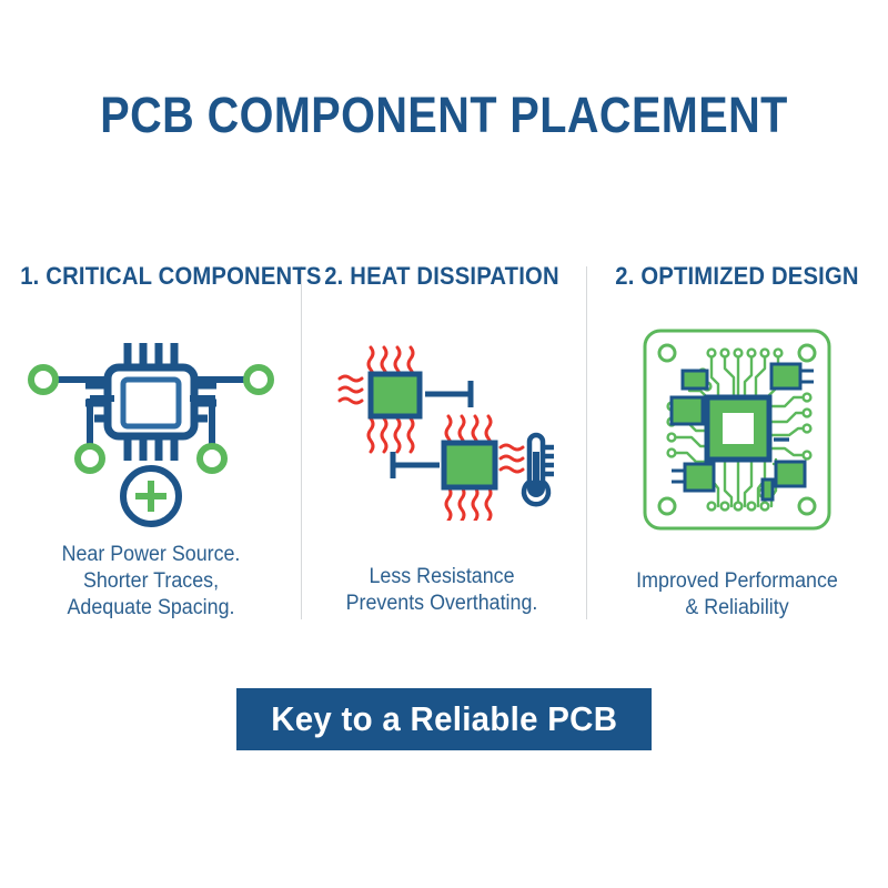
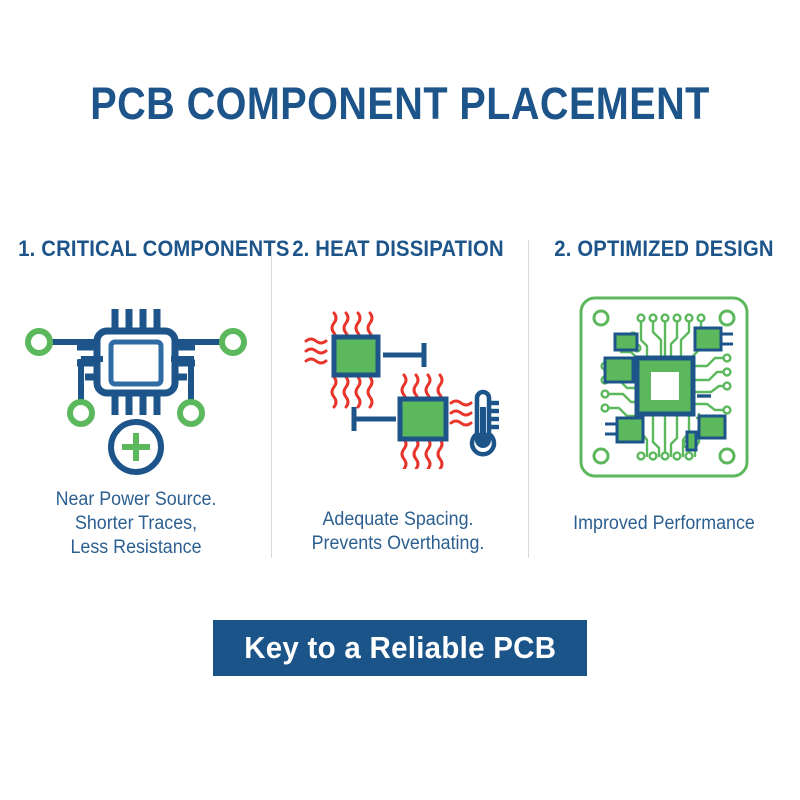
  PCB COMPONENT PLACEMENT
  1. CRITICAL COMPONENT
  Near Power Source.
  Shorter Traces,
- Adequate Spacing.
+ Less Resistance
  2. HEAT DISSIPATION
- Less Resistance
+ Adequate Spacing.
  Prevents Overthating.
  2. OPTIMIZED DESIGN
  Improved Performance
- & Reliability
  Key to a Reliable PCB
